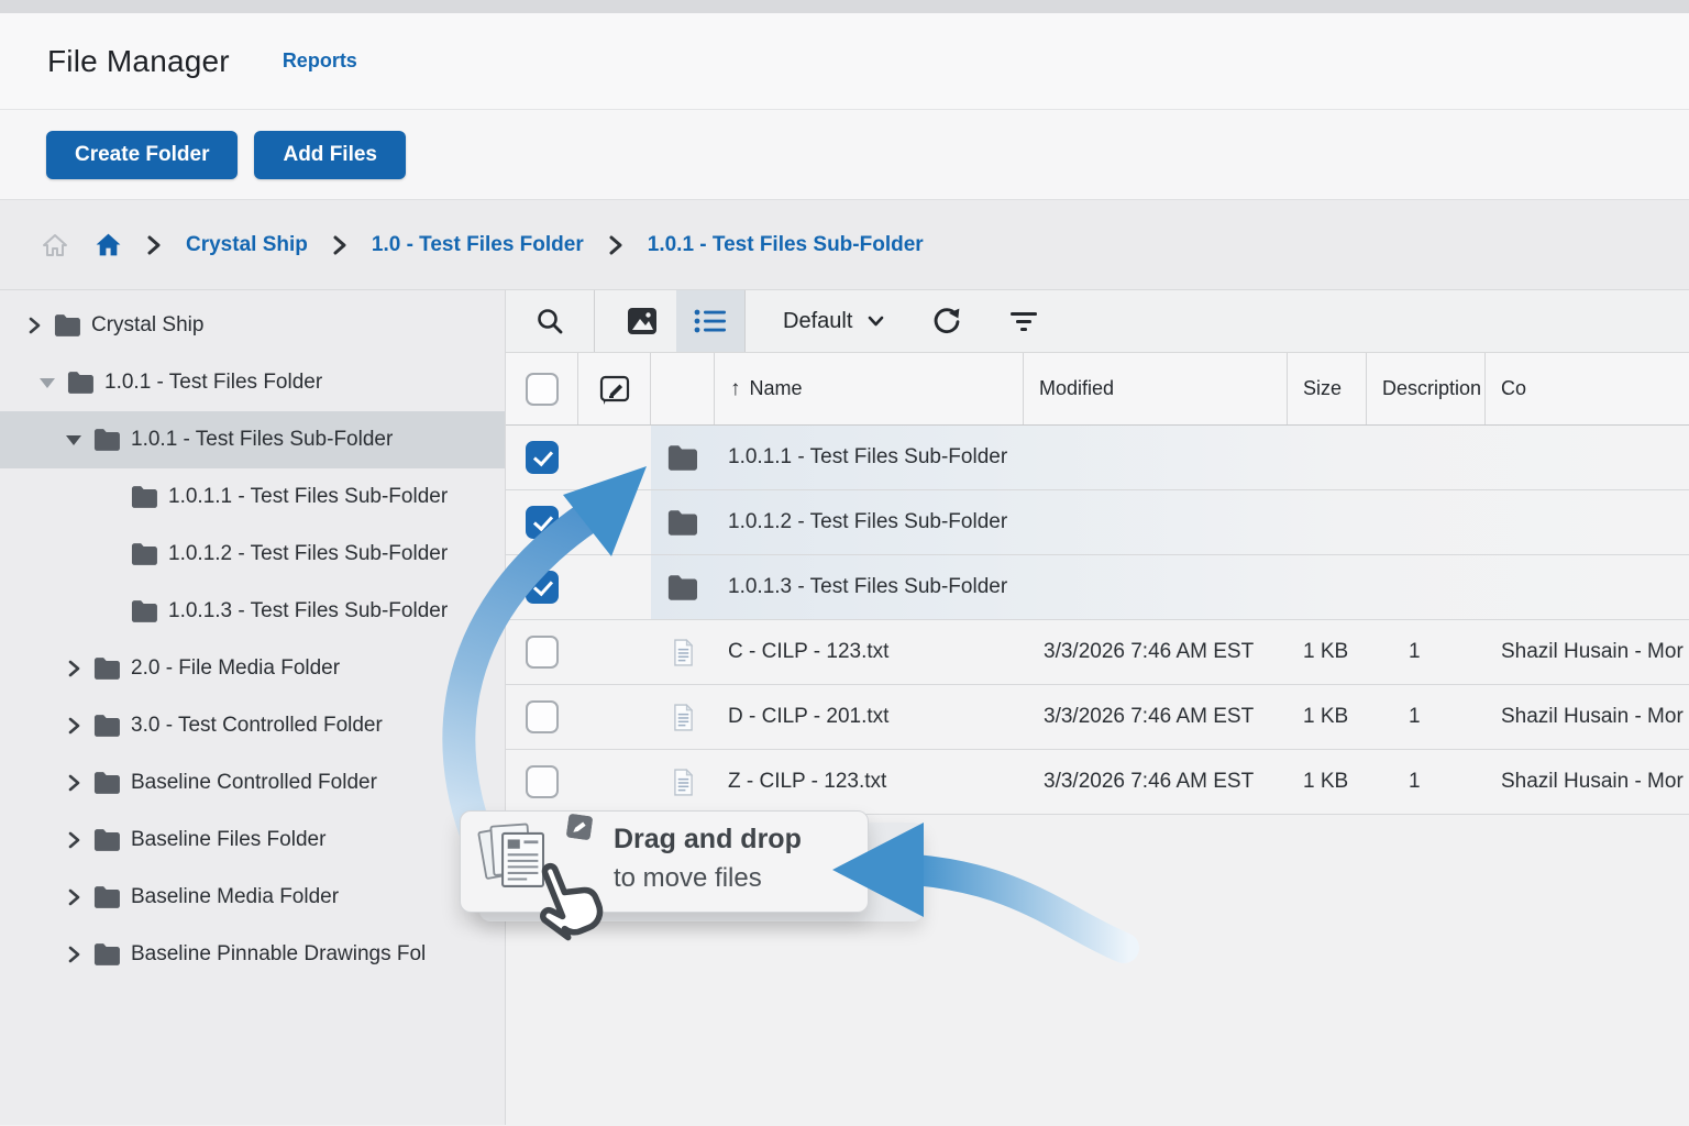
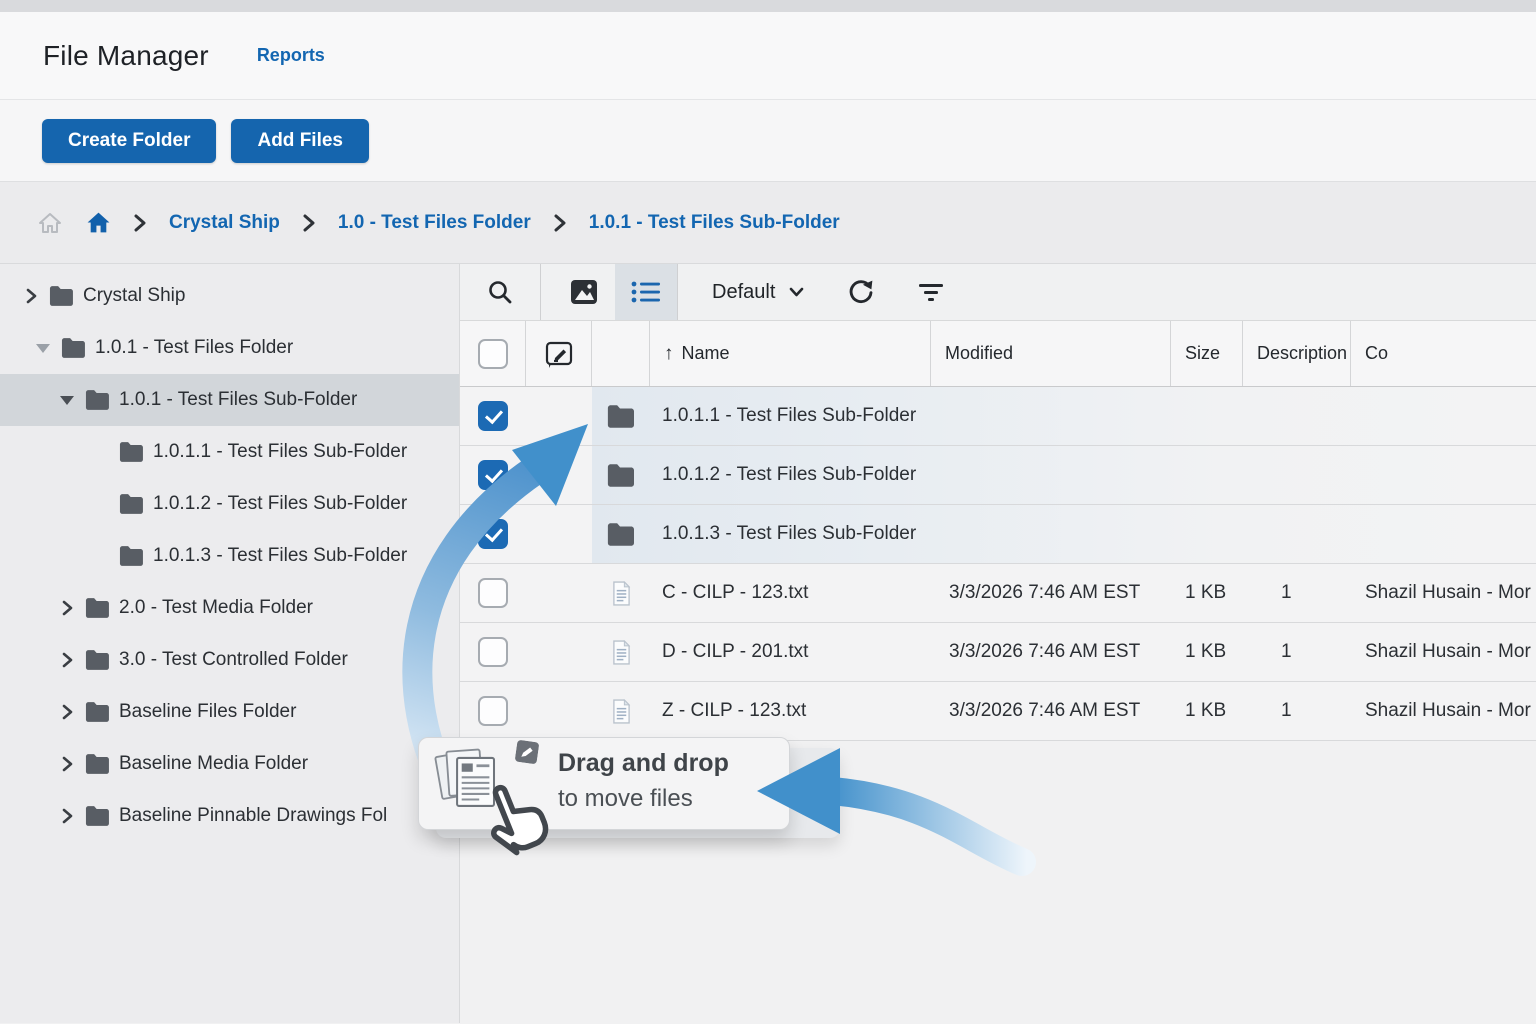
  File Manager
  Reports
  Create Folder
  Add Files
  Crystal Ship
  1.0 - Test Files Folder
  1.0.1 - Test Files Sub-Folder
  Crystal Ship
  1.0.1 - Test Files Folder
  1.0.1 - Test Files Sub-Folder
  1.0.1.1 - Test Files Sub-Folder
  1.0.1.2 - Test Files Sub-Folder
  1.0.1.3 - Test Files Sub-Folder
- 2.0 - File Media Folder
+ 2.0 - Test Media Folder
  3.0 - Test Controlled Folder
- Baseline Controlled Folder
  Baseline Files Folder
  Baseline Media Folder
  Baseline Pinnable Drawings Fol
  Default
  ↑
  Name
  Modified
  Size
  Description
  Co
  1.0.1.1 - Test Files Sub-Folder
  1.0.1.2 - Test Files Sub-Folder
  1.0.1.3 - Test Files Sub-Folder
  C - CILP - 123.txt
  3/3/2026 7:46 AM EST
  1 KB
  1
  Shazil Husain - Mor
  D - CILP - 201.txt
  3/3/2026 7:46 AM EST
  1 KB
  1
  Shazil Husain - Mor
  Z - CILP - 123.txt
  3/3/2026 7:46 AM EST
  1 KB
  1
  Shazil Husain - Mor
  Drag and drop
  to move files
